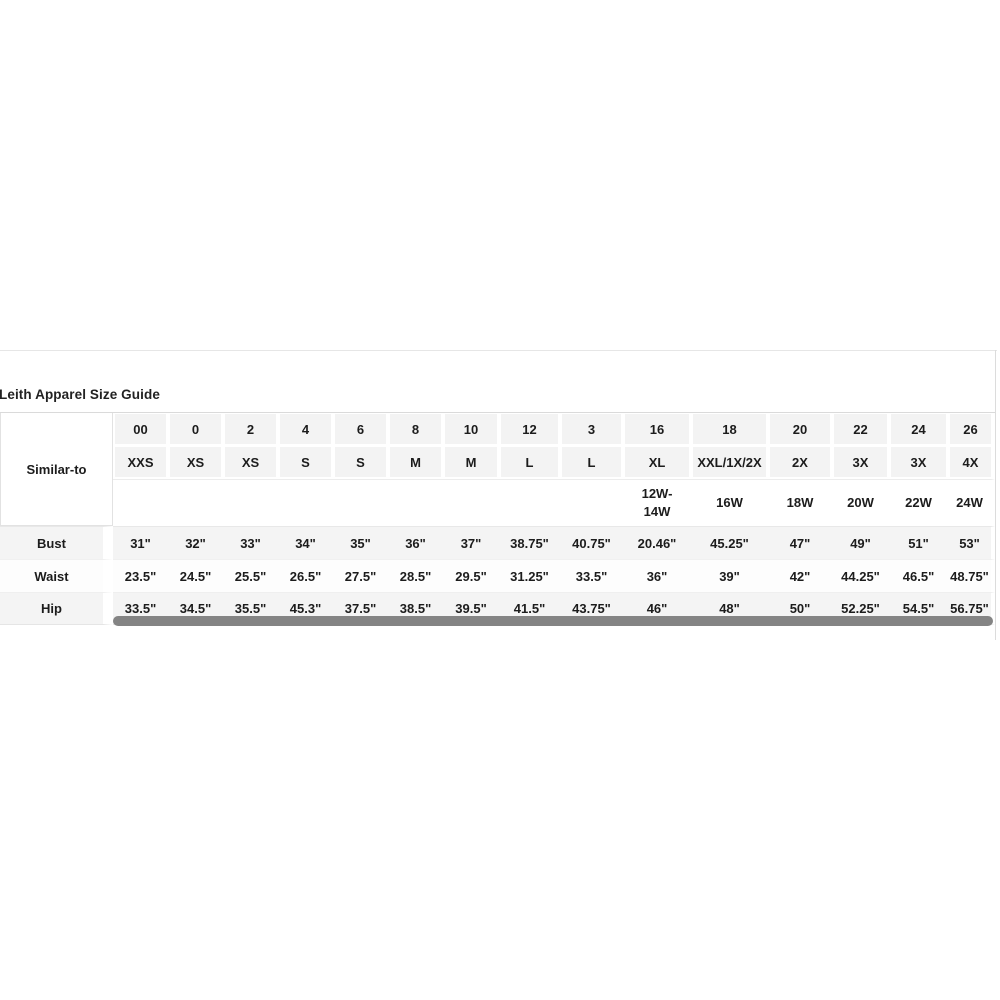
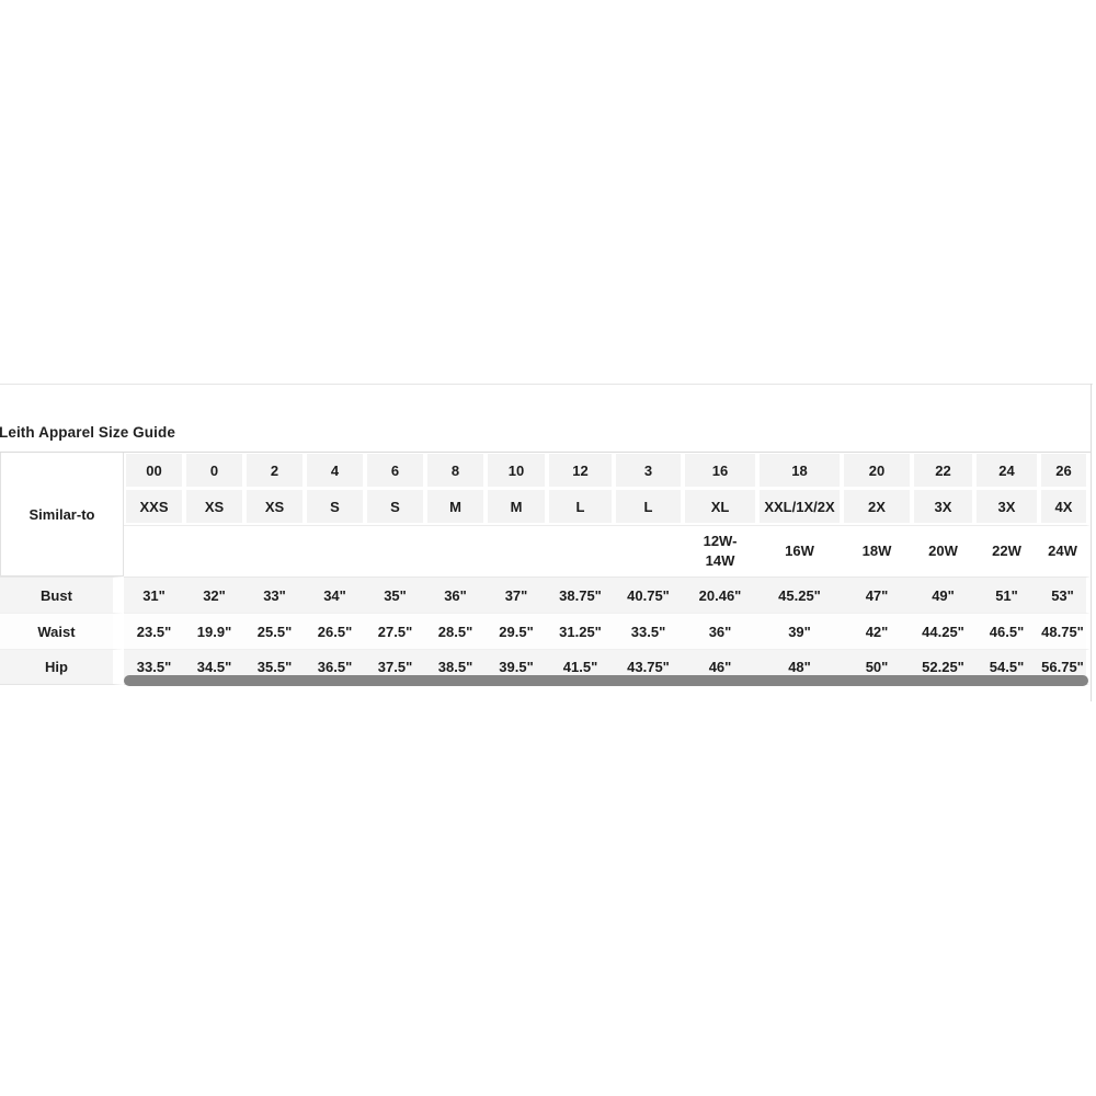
  Leith Apparel Size Guide
  Similar-to	00	0	2	4	6	8	10	12	3	16	18	20	22	24	26
  XXS	XS	XS	S	S	M	M	L	L	XL	XXL/1X/2X	2X	3X	3X	4X
  									12W- 14W	16W	18W	20W	22W	24W
  Bust	31"	32"	33"	34"	35"	36"	37"	38.75"	40.75"	20.46"	45.25"	47"	49"	51"	53"
- Waist	23.5"	24.5"	25.5"	26.5"	27.5"	28.5"	29.5"	31.25"	33.5"	36"	39"	42"	44.25"	46.5"	48.75"
+ Waist	23.5"	19.9"	25.5"	26.5"	27.5"	28.5"	29.5"	31.25"	33.5"	36"	39"	42"	44.25"	46.5"	48.75"
- Hip	33.5"	34.5"	35.5"	45.3"	37.5"	38.5"	39.5"	41.5"	43.75"	46"	48"	50"	52.25"	54.5"	56.75"
+ Hip	33.5"	34.5"	35.5"	36.5"	37.5"	38.5"	39.5"	41.5"	43.75"	46"	48"	50"	52.25"	54.5"	56.75"
